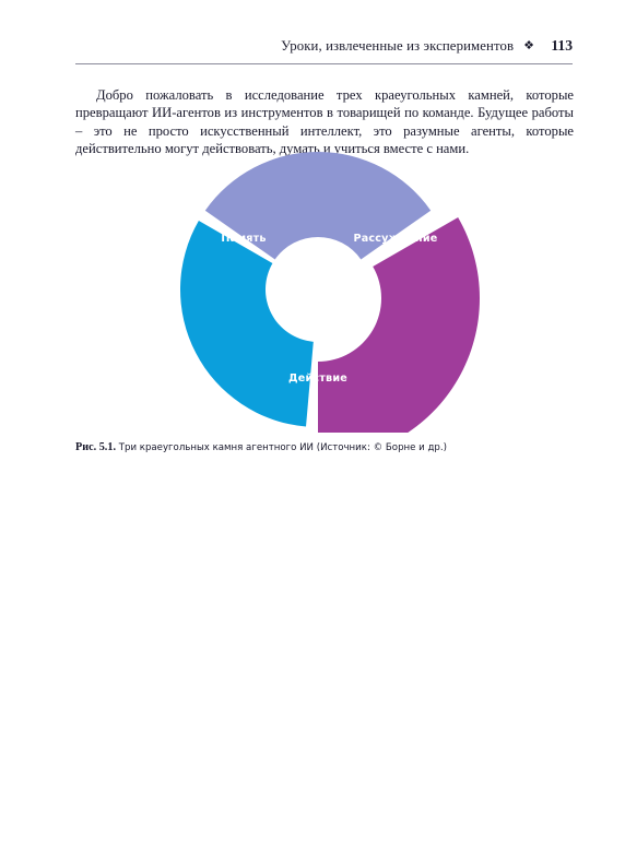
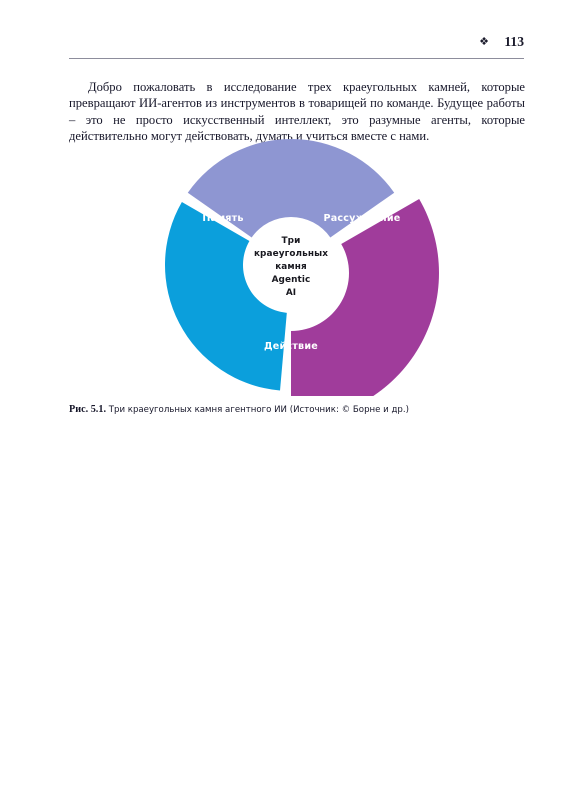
- Уроки, извлеченные из экспериментов
  ❖
  113
  Добро пожаловать в исследование трех краеугольных камней, которые превращают ИИ-агентов из инструментов в товарищей по команде. Будущее работы – это не просто искусственный интеллект, это разумные агенты, которые действительно могут действовать, думать и учиться вместе с нами.
  Память
  Рассуждение
  Действие
+ Три
+ краеугольных
+ камня
+ Agentic
+ AI
  Рис. 5.1. Три краеугольных камня агентного ИИ (Источник: © Борне и др.)
